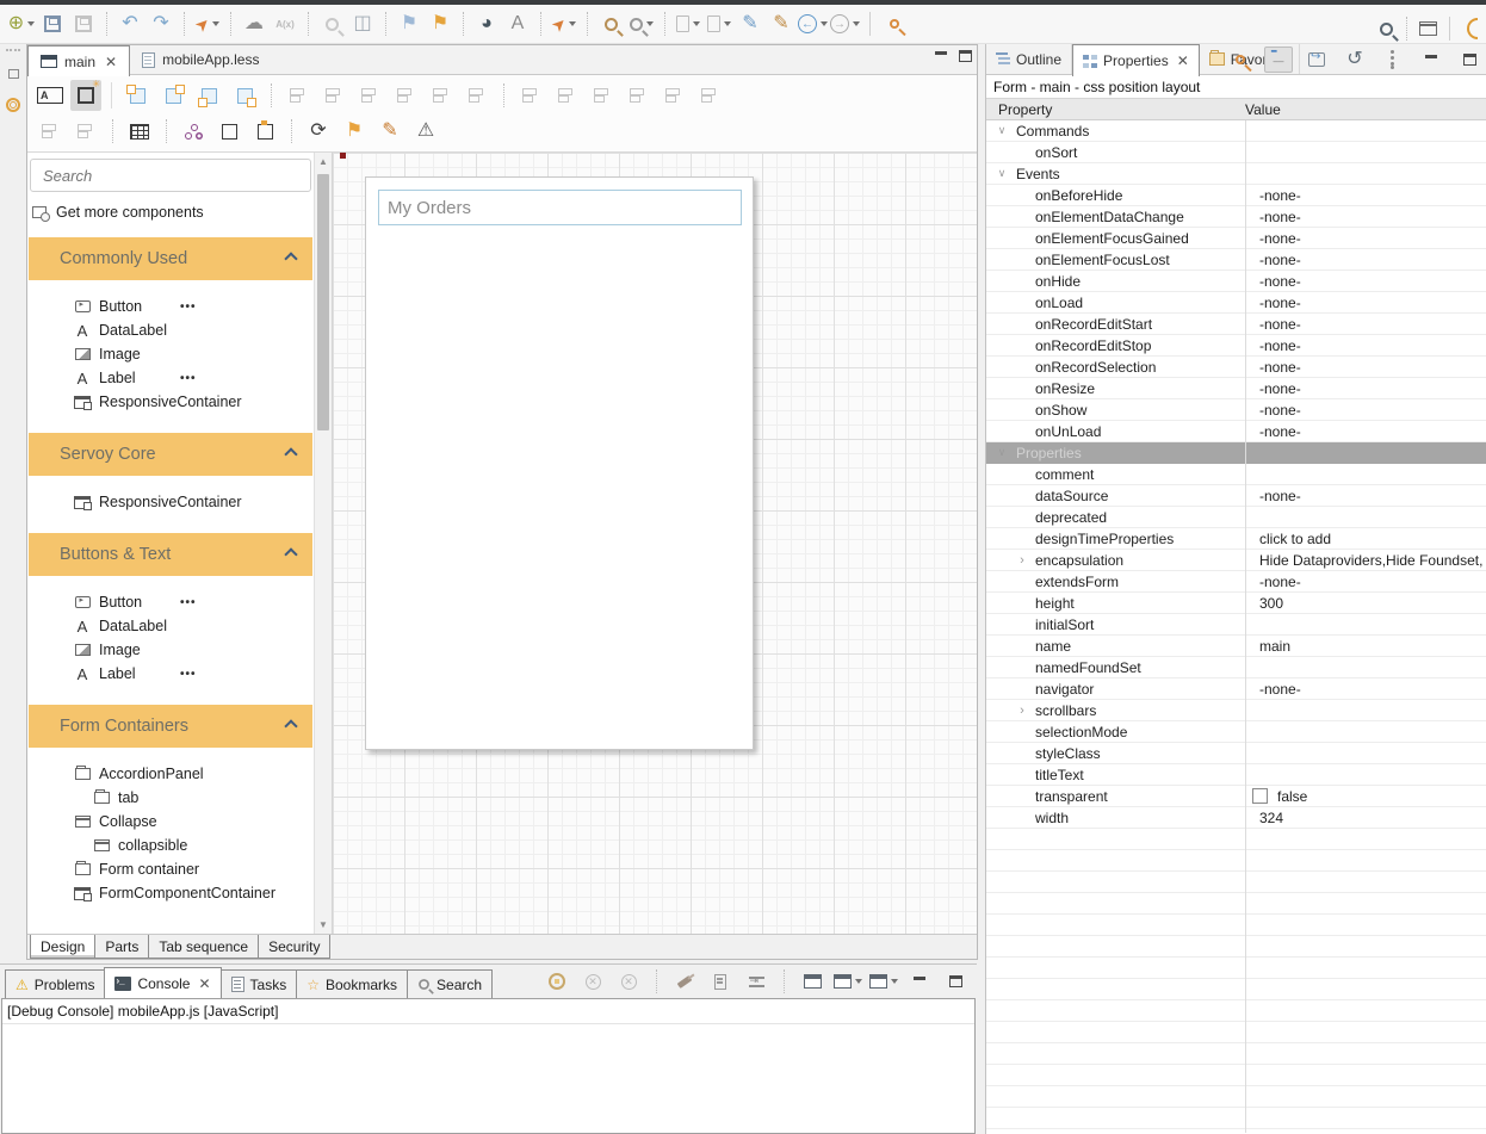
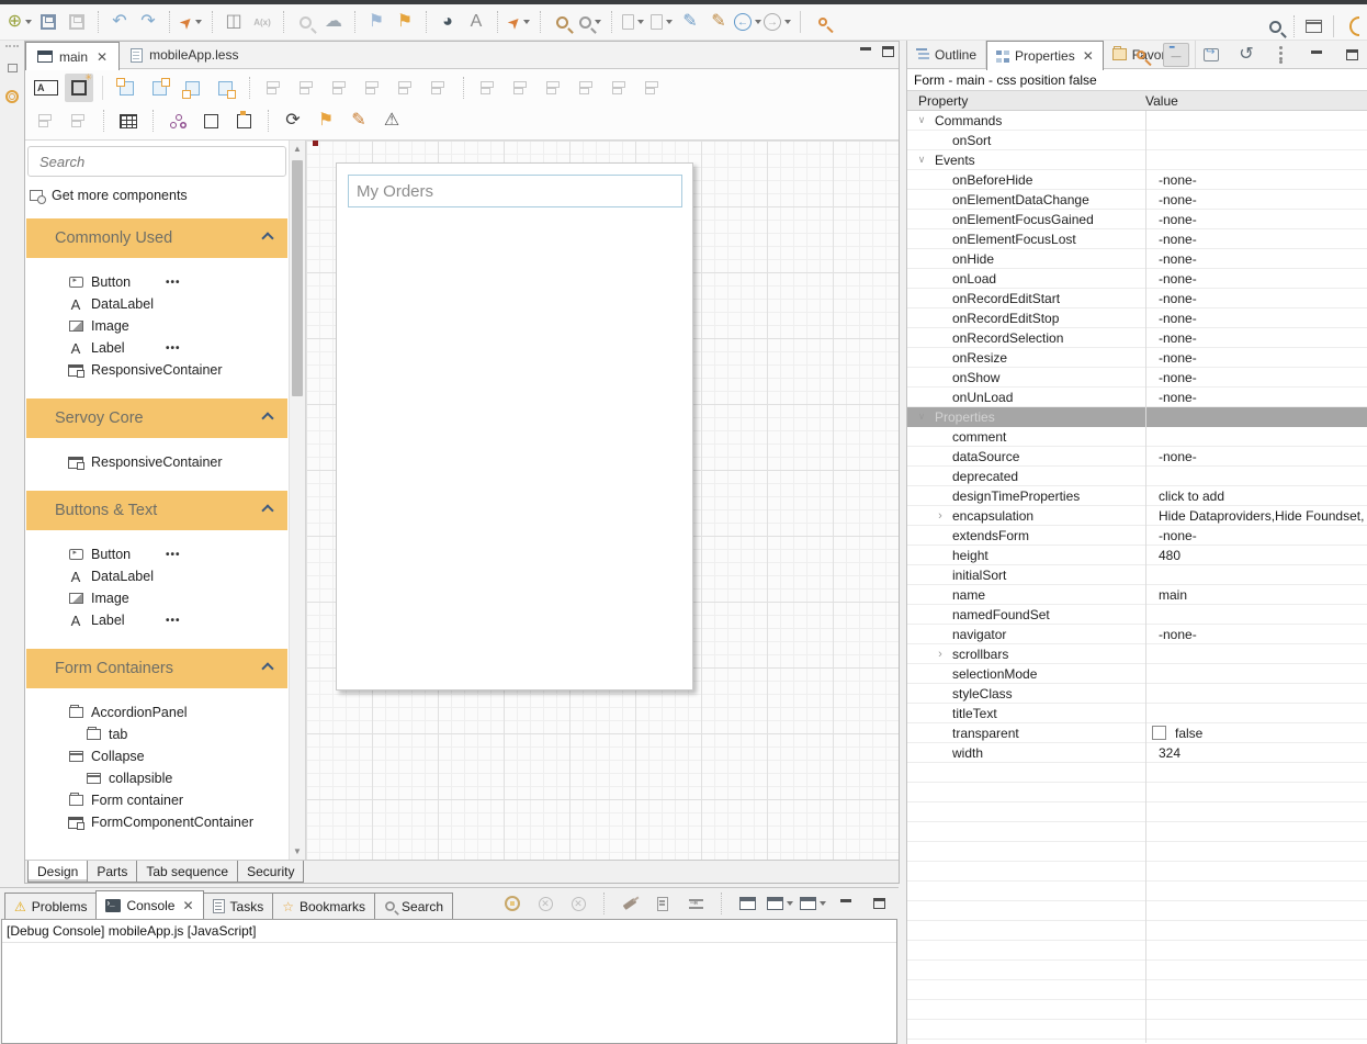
  ⊕
  ↶
  ↷
- ☁
+ ◫
  A(x)
- ◫
+ ☁
  ⚑
  ⚑
  ◕
  A
  ✎
  ✎
  ←
  →
  main
  ✕
  mobileApp.less
  A
  ⟳
  ⚑
  ✎
  ⚠
  Search
  Get more components
  Commonly Used
  Button
  •••
  A
  DataLabel
  Image
  A
  Label
  •••
  ResponsiveContainer
  Servoy Core
  ResponsiveContainer
  Buttons & Text
  Button
  •••
  A
  DataLabel
  Image
  A
  Label
  •••
  Form Containers
  AccordionPanel
  tab
  Collapse
  collapsible
  Form container
  FormComponentContainer
  ▲
  ▼
  My Orders
  Design
  Parts
  Tab sequence
  Security
  ⚠
  Problems
  Console
  ✕
  Tasks
  ☆
  Bookmarks
  Search
  ✕
  ✕
  [Debug Console] mobileApp.js [JavaScript]
  Outline
  Properties
  ✕
  ↺
- Form - main - css position layout
+ Form - main - css position false
  Property
  Value
  ∨
  Commands
  onSort
  ∨
  Events
  onBeforeHide
  -none-
  onElementDataChange
  -none-
  onElementFocusGained
  -none-
  onElementFocusLost
  -none-
  onHide
  -none-
  onLoad
  -none-
  onRecordEditStart
  -none-
  onRecordEditStop
  -none-
  onRecordSelection
  -none-
  onResize
  -none-
  onShow
  -none-
  onUnLoad
  -none-
  Properties
  comment
  dataSource
  -none-
  deprecated
  designTimeProperties
  click to add
  ›
  encapsulation
  Hide Dataproviders,Hide Foundset,
  extendsForm
  -none-
  height
- 300
+ 480
  initialSort
  name
  main
  namedFoundSet
  navigator
  -none-
  ›
  scrollbars
  selectionMode
  styleClass
  titleText
  transparent
  false
  width
  324
